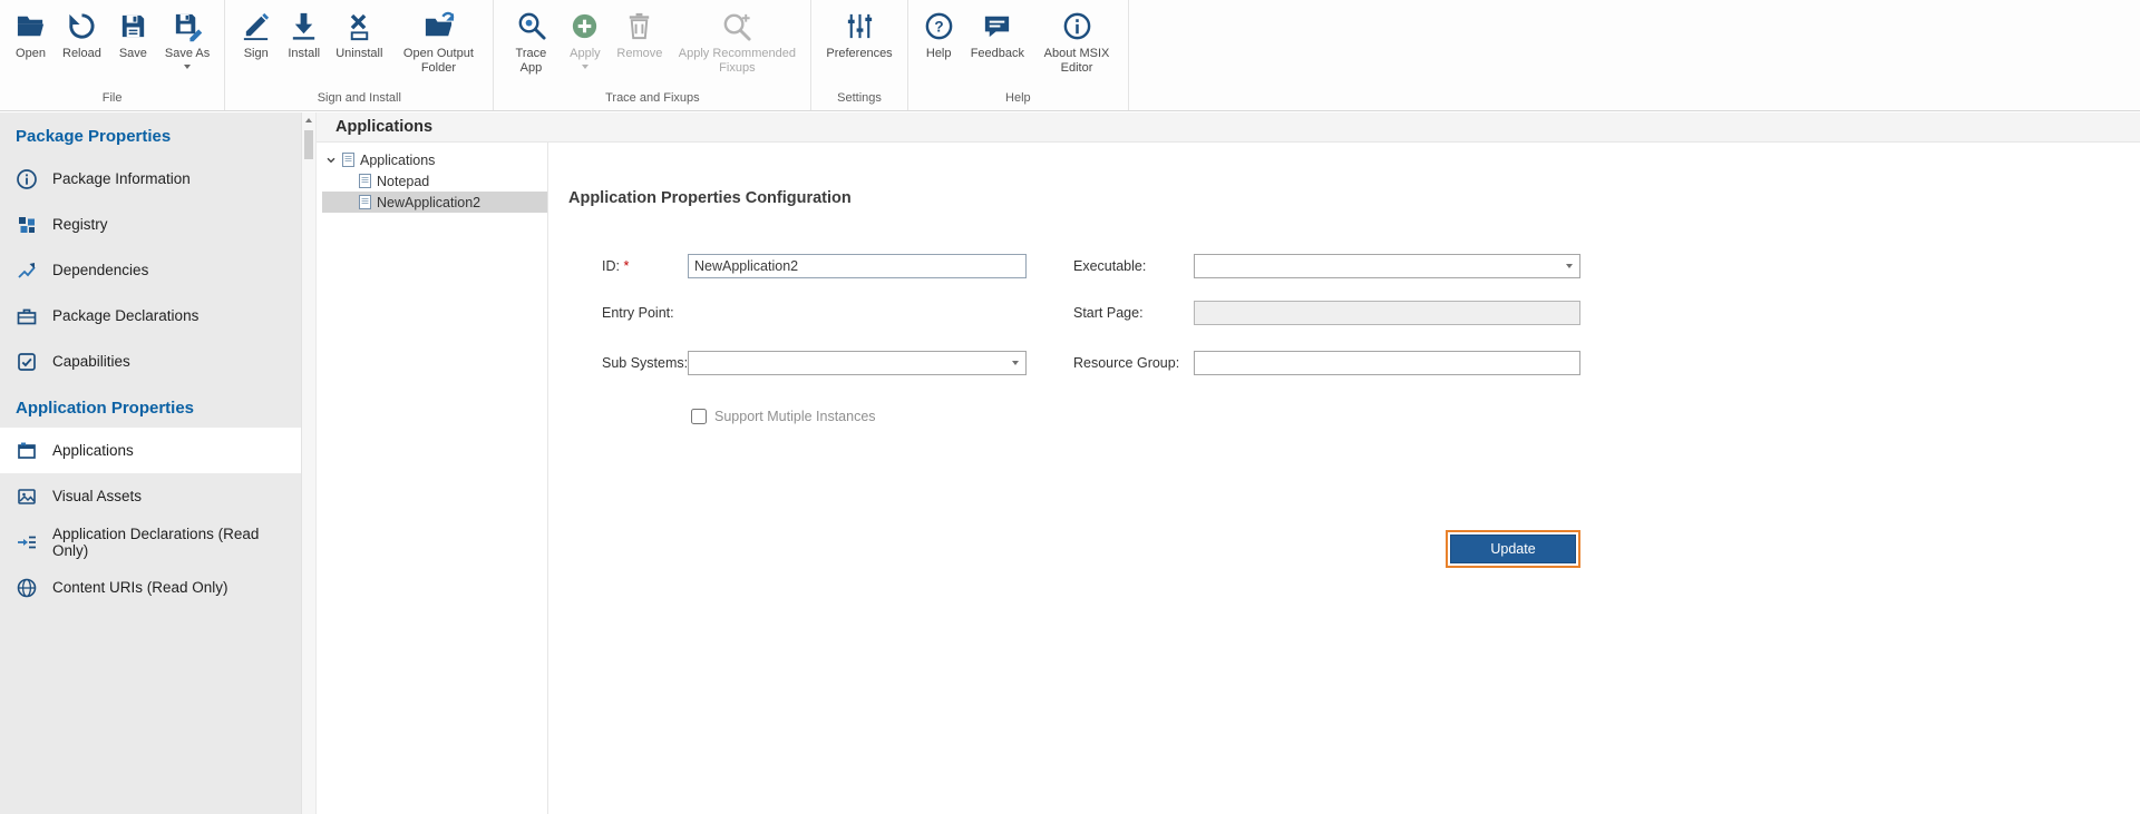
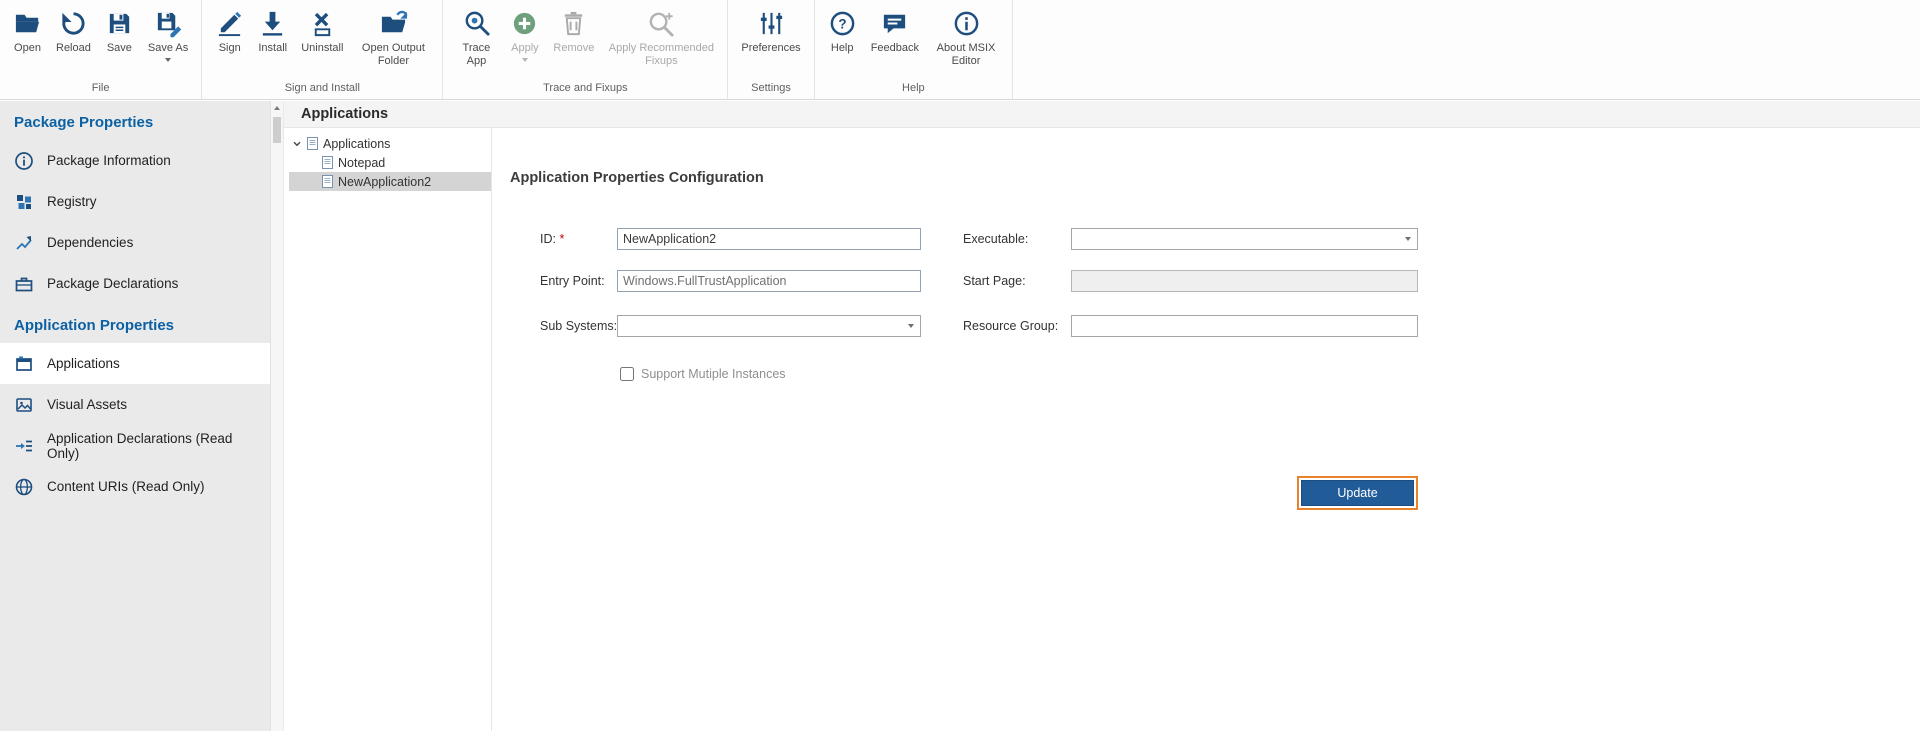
  Open
  Reload
  Save
  Save As
  File
  Sign
  Install
  Uninstall
  Open Output Folder
  Sign and Install
  Trace App
  Apply
  Remove
  Apply Recommended Fixups
  Trace and Fixups
  Preferences
  Settings
  ?
  Help
  Feedback
  About MSIX Editor
  Help
  Package Properties
  Package Information
  Registry
  Dependencies
  Package Declarations
- Capabilities
  Application Properties
  Applications
  Visual Assets
  Application Declarations (Read Only)
  Content URIs (Read Only)
  Applications
  Applications
  Notepad
  NewApplication2
  Application Properties Configuration
  ID: *
  NewApplication2
  Executable:
  Entry Point:
+ Windows.FullTrustApplication
  Start Page:
  Sub Systems:
  Resource Group:
  Support Mutiple Instances
  Update
